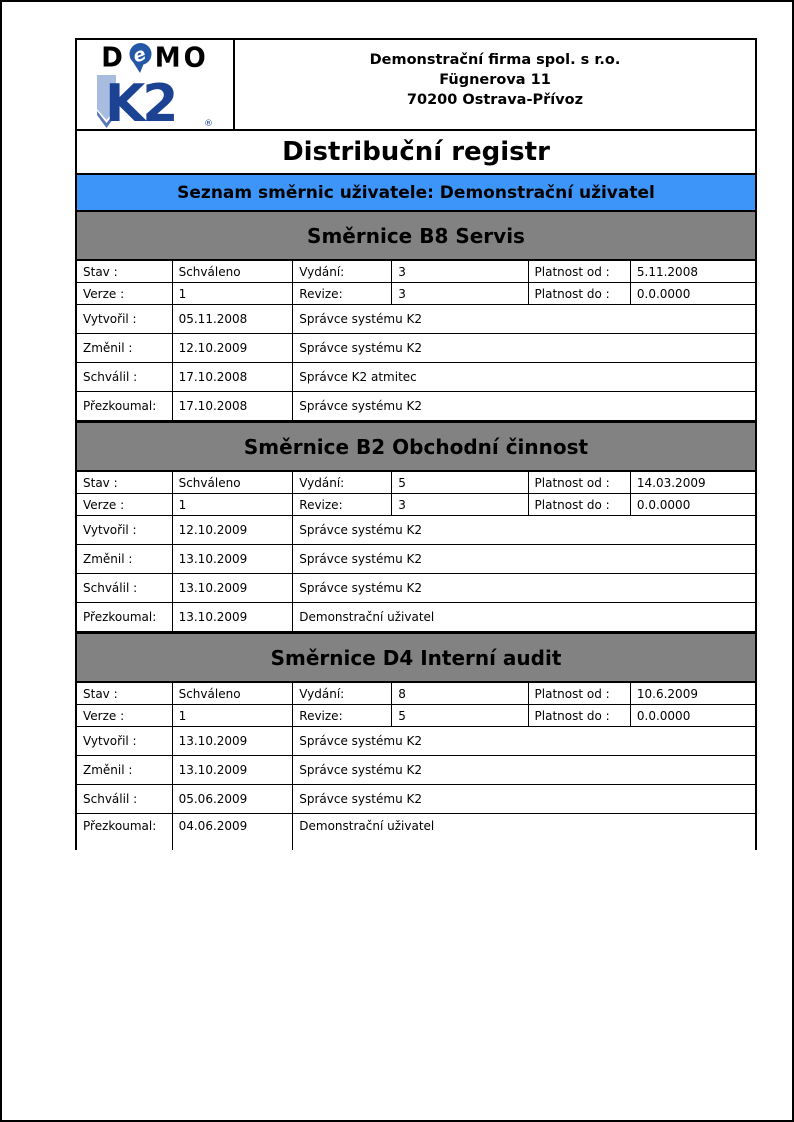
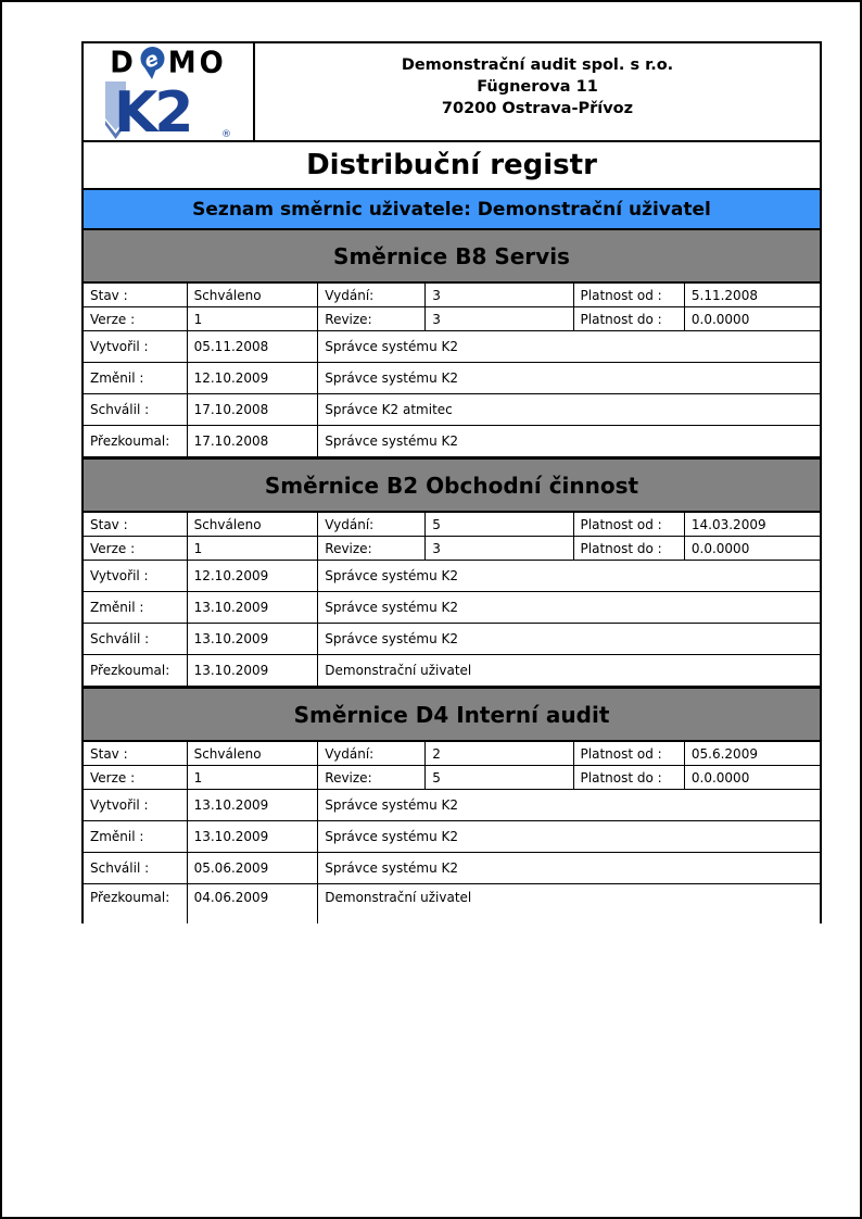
  D
  MO
  K2
  ®
- Demonstrační firma spol. s r.o.
+ Demonstrační audit spol. s r.o.
  Fügnerova 11
  70200 Ostrava-Přívoz
  Distribuční registr
  Seznam směrnic uživatele: Demonstrační uživatel
  Směrnice B8 Servis
  Stav :
  Schváleno
  Vydání:
  3
  Platnost od :
  5.11.2008
  Verze :
  1
  Revize:
  3
  Platnost do :
  0.0.0000
  Vytvořil :
  05.11.2008
  Správce systému K2
  Změnil :
  12.10.2009
  Správce systému K2
  Schválil :
  17.10.2008
  Správce K2 atmitec
  Přezkoumal:
  17.10.2008
  Správce systému K2
  Směrnice B2 Obchodní činnost
  Stav :
  Schváleno
  Vydání:
  5
  Platnost od :
  14.03.2009
  Verze :
  1
  Revize:
  3
  Platnost do :
  0.0.0000
  Vytvořil :
  12.10.2009
  Správce systému K2
  Změnil :
  13.10.2009
  Správce systému K2
  Schválil :
  13.10.2009
  Správce systému K2
  Přezkoumal:
  13.10.2009
  Demonstrační uživatel
  Směrnice D4 Interní audit
  Stav :
  Schváleno
  Vydání:
- 8
+ 2
  Platnost od :
- 10.6.2009
+ 05.6.2009
  Verze :
  1
  Revize:
  5
  Platnost do :
  0.0.0000
  Vytvořil :
  13.10.2009
  Správce systému K2
  Změnil :
  13.10.2009
  Správce systému K2
  Schválil :
  05.06.2009
  Správce systému K2
  Přezkoumal:
  04.06.2009
  Demonstrační uživatel
